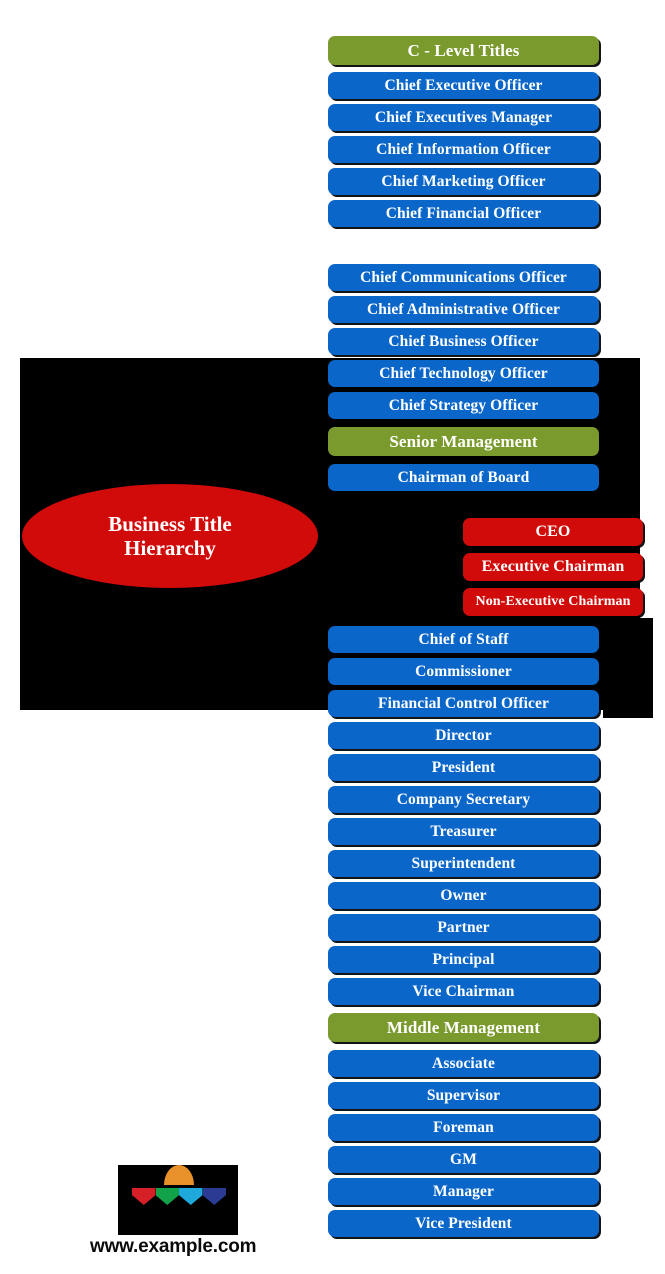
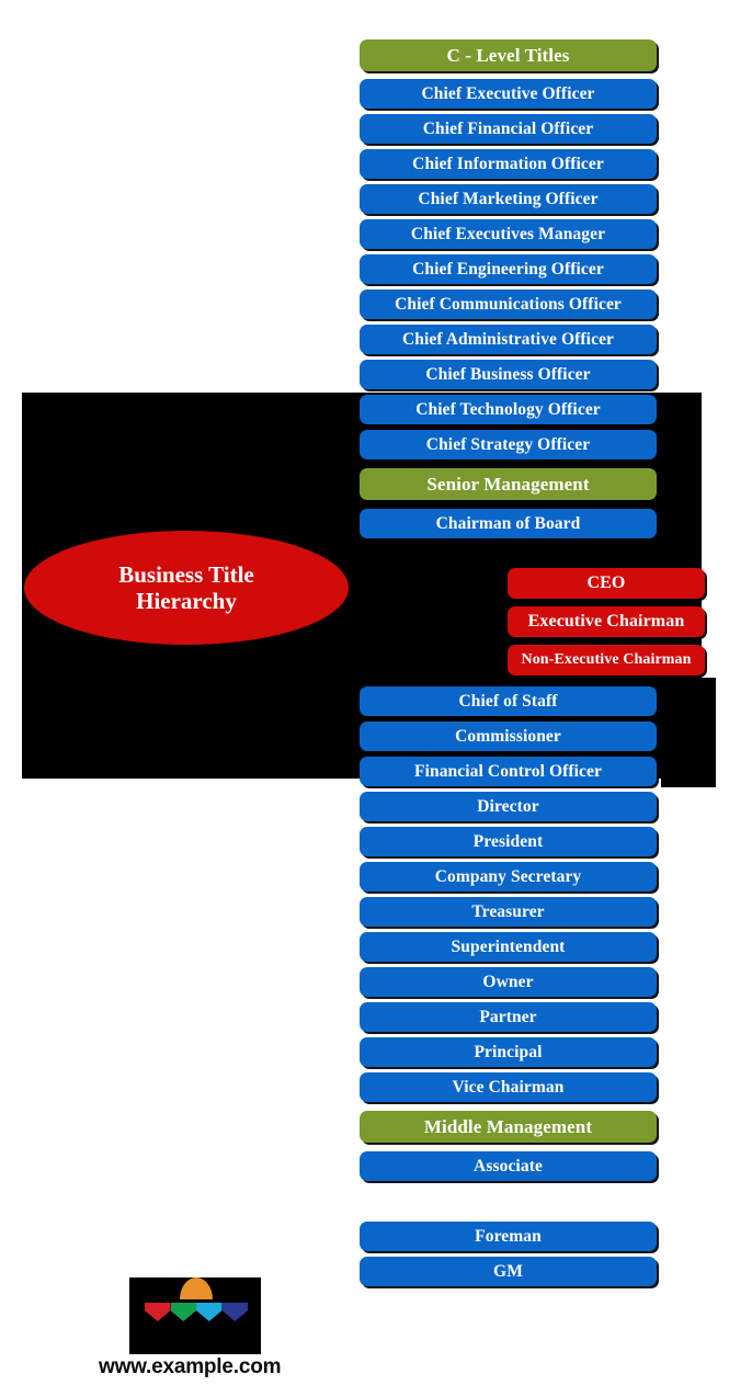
  C - Level Titles
  Chief Executive Officer
- Chief Executives Manager
+ Chief Financial Officer
  Chief Information Officer
  Chief Marketing Officer
- Chief Financial Officer
+ Chief Executives Manager
+ Chief Engineering Officer
  Chief Communications Officer
  Chief Administrative Officer
  Chief Business Officer
  Chief Technology Officer
  Chief Strategy Officer
  Senior Management
  Chairman of Board
  CEO
  Executive Chairman
  Non-Executive Chairman
  Chief of Staff
  Commissioner
  Financial Control Officer
  Director
  President
  Company Secretary
  Treasurer
  Superintendent
  Owner
  Partner
  Principal
  Vice Chairman
  Middle Management
  Associate
- Supervisor
  Foreman
  GM
- Manager
- Vice President
  Business Title
  Hierarchy
  www.example.com
